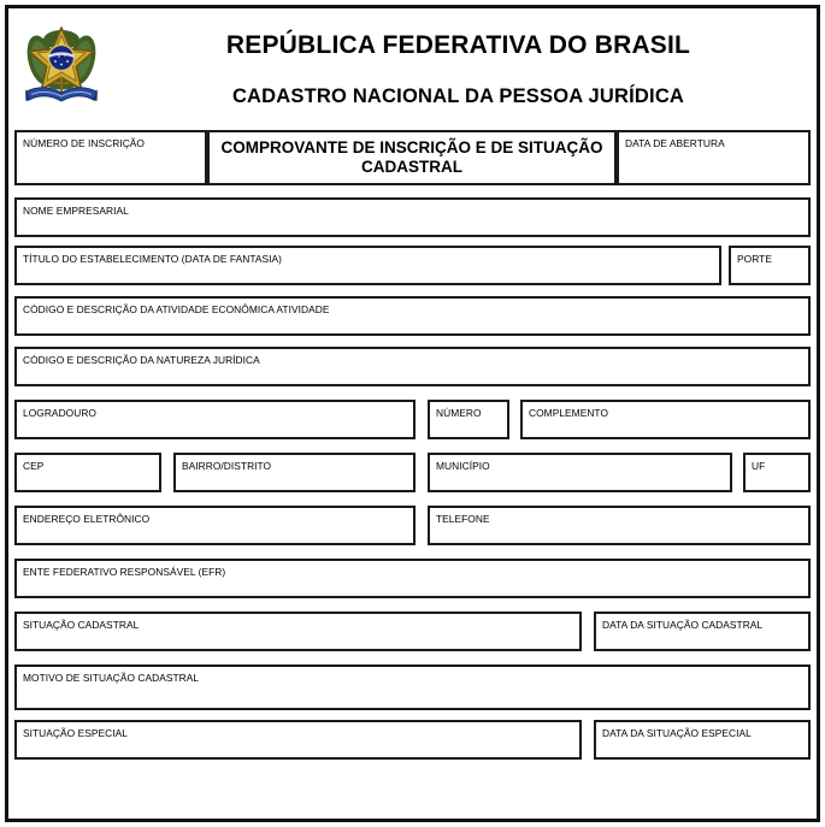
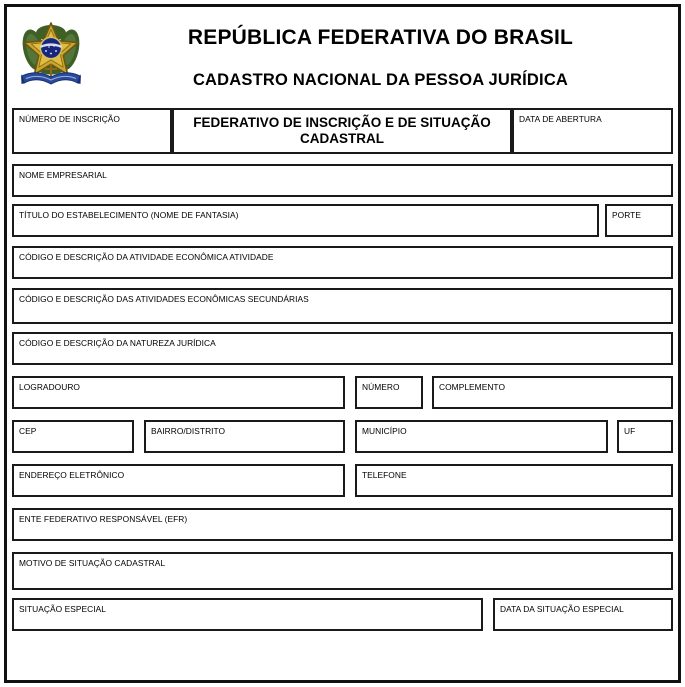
  REPÚBLICA FEDERATIVA DO BRASIL
  CADASTRO NACIONAL DA PESSOA JURÍDICA
  NÚMERO DE INSCRIÇÃO
- COMPROVANTE DE INSCRIÇÃO E DE SITUAÇÃO CADASTRAL
+ FEDERATIVO DE INSCRIÇÃO E DE SITUAÇÃO CADASTRAL
  DATA DE ABERTURA
  NOME EMPRESARIAL
- TÍTULO DO ESTABELECIMENTO (DATA DE FANTASIA)
+ TÍTULO DO ESTABELECIMENTO (NOME DE FANTASIA)
  PORTE
  CÓDIGO E DESCRIÇÃO DA ATIVIDADE ECONÔMICA ATIVIDADE
+ CÓDIGO E DESCRIÇÃO DAS ATIVIDADES ECONÔMICAS SECUNDÁRIAS
  CÓDIGO E DESCRIÇÃO DA NATUREZA JURÍDICA
  LOGRADOURO
  NÚMERO
  COMPLEMENTO
  CEP
  BAIRRO/DISTRITO
  MUNICÍPIO
  UF
  ENDEREÇO ELETRÔNICO
  TELEFONE
  ENTE FEDERATIVO RESPONSÁVEL (EFR)
- SITUAÇÃO CADASTRAL
- DATA DA SITUAÇÃO CADASTRAL
  MOTIVO DE SITUAÇÃO CADASTRAL
  SITUAÇÃO ESPECIAL
  DATA DA SITUAÇÃO ESPECIAL
